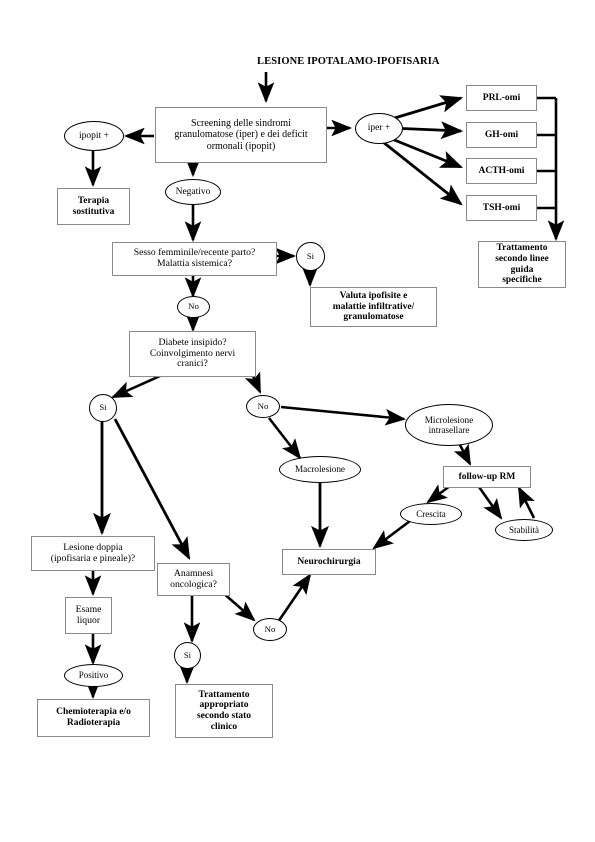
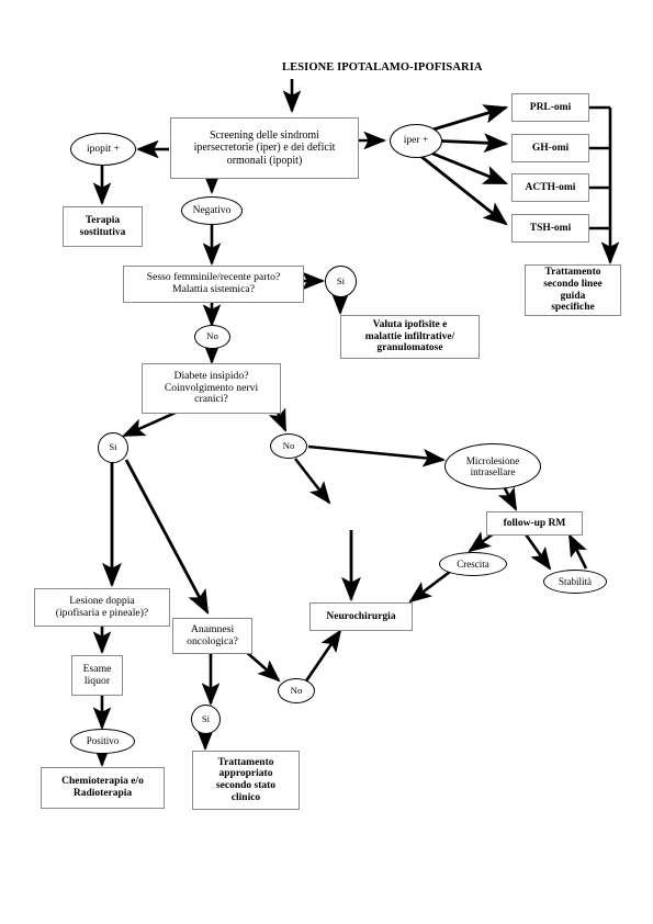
  LESIONE IPOTALAMO-IPOFISARIA
  Screening delle sindromi
- granulomatose (iper) e dei deficit
+ ipersecretorie (iper) e dei deficit
  ormonali (ipopit)
  iper +
  ipopit +
  Terapia
  sostitutiva
  Negativo
  PRL-omi
  GH-omi
  ACTH-omi
  TSH-omi
  Trattamento
  secondo linee
  guida
  specifiche
  Sesso femminile/recente parto?
  Malattia sistemica?
  Si
  Valuta ipofisite e
  malattie infiltrative/
  granulomatose
  No
  Diabete insipido?
  Coinvolgimento nervi
  cranici?
  Si
  No
  Microlesione
  intrasellare
- Macrolesione
  follow-up RM
  Crescita
  Stabilità
  Neurochirurgia
  Lesione doppia
  (ipofisaria e pineale)?
  Esame
  liquor
  Positivo
  Chemioterapia e/o
  Radioterapia
  Anamnesi
  oncologica?
  Si
  No
  Trattamento
  appropriato
  secondo stato
  clinico
